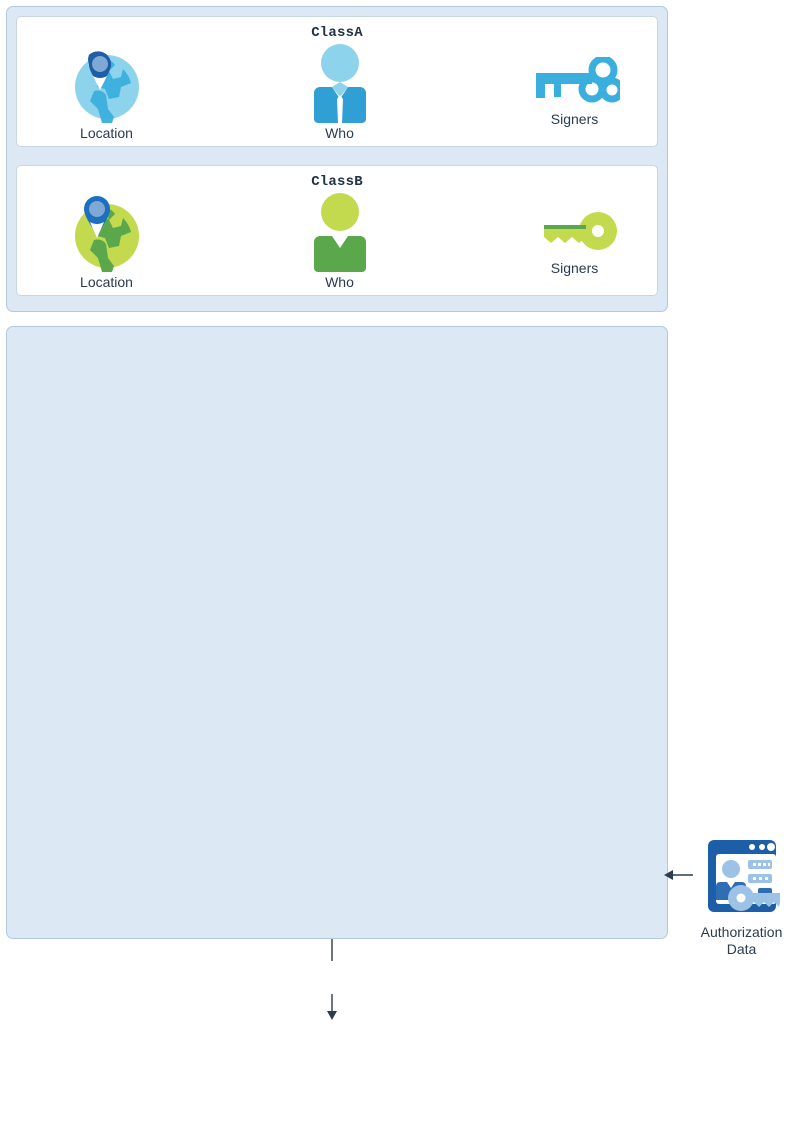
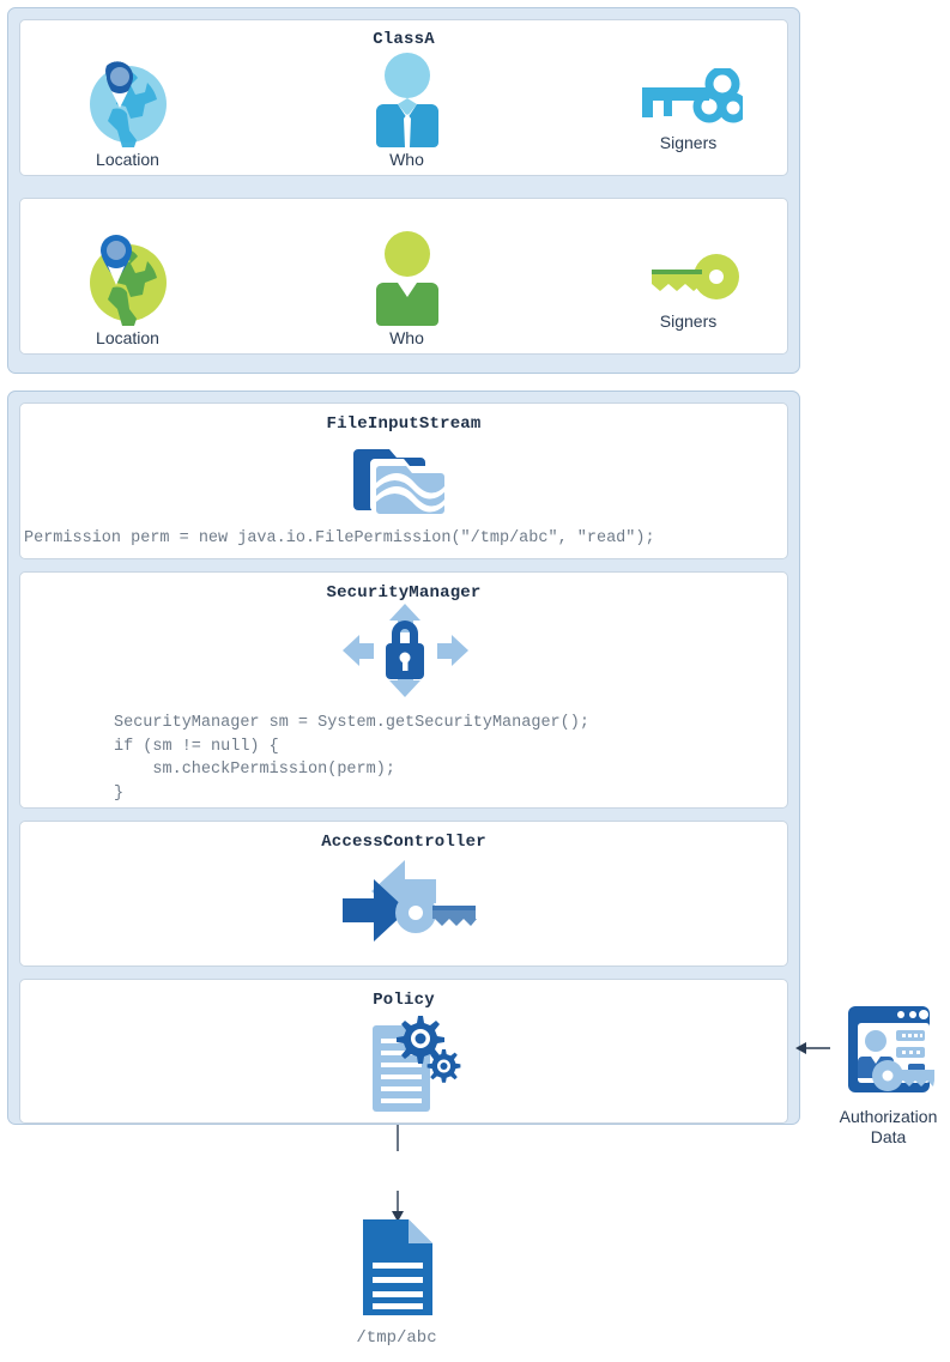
  ClassA
  Location
  Who
  Signers
- ClassB
  Location
  Who
  Signers
+ FileInputStream
+ Permission perm = new java.io.FilePermission("/tmp/abc", "read");
+ SecurityManager
+ SecurityManager sm = System.getSecurityManager();
+ if (sm != null) {
+ sm.checkPermission(perm);
+ }
+ AccessController
+ Policy
  Authorization
  Data
+ /tmp/abc
